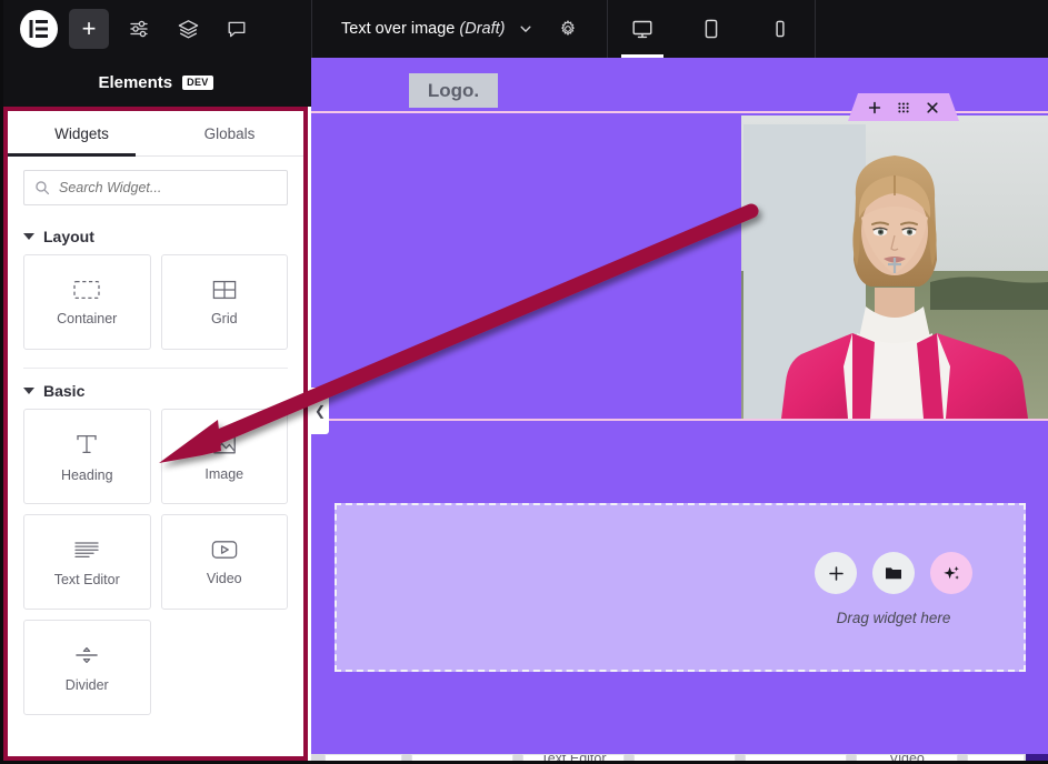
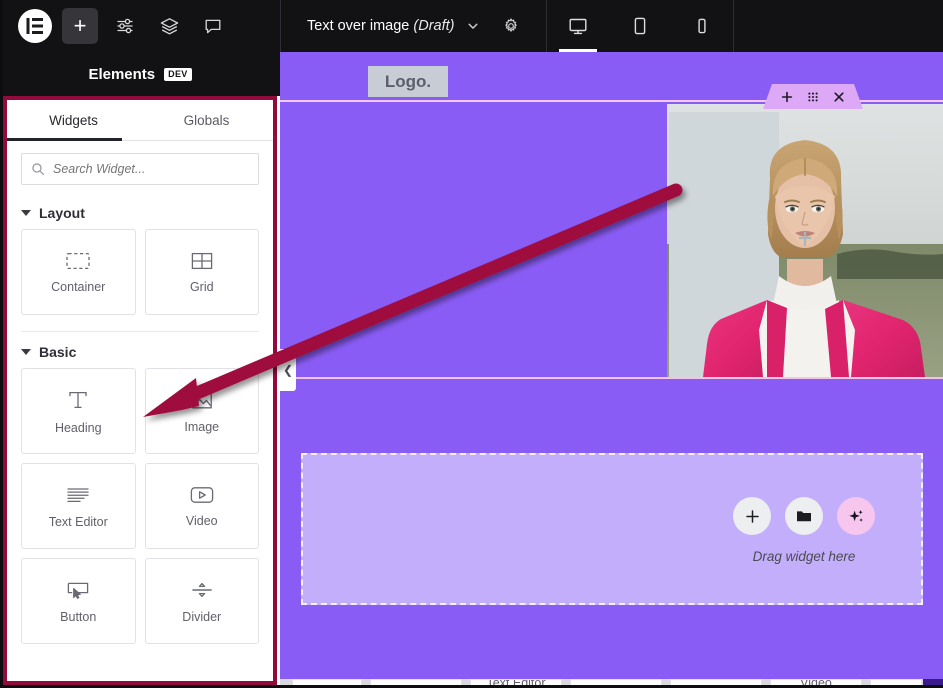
  +
  Text over image (Draft)
  Elements
  DEV
  Widgets
  Globals
  Search Widget...
  Layout
  Container
  Grid
  Basic
  Heading
  Image
  Text Editor
  Video
+ Button
  Divider
  Logo.
  Drag widget here
  ❮
  Text Editor
  Video
